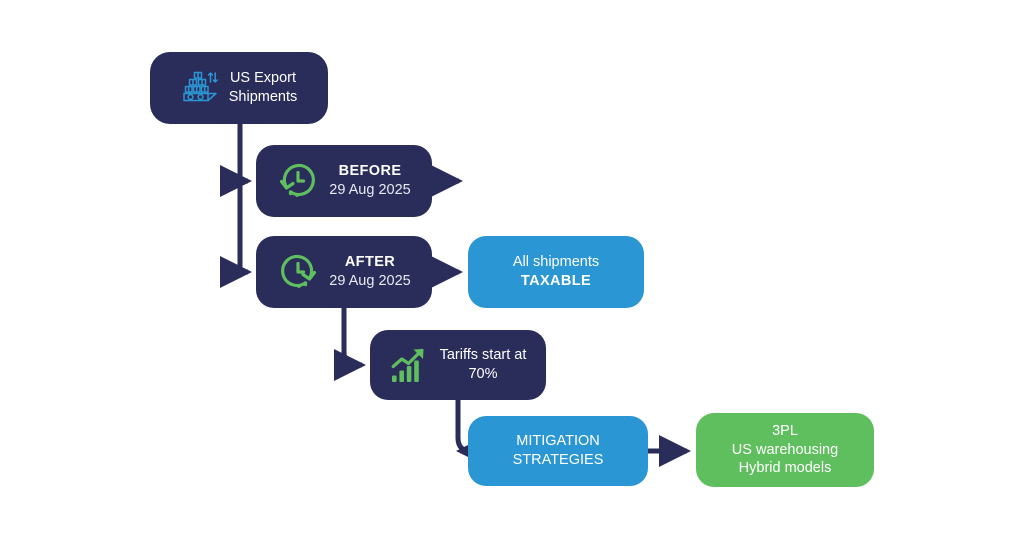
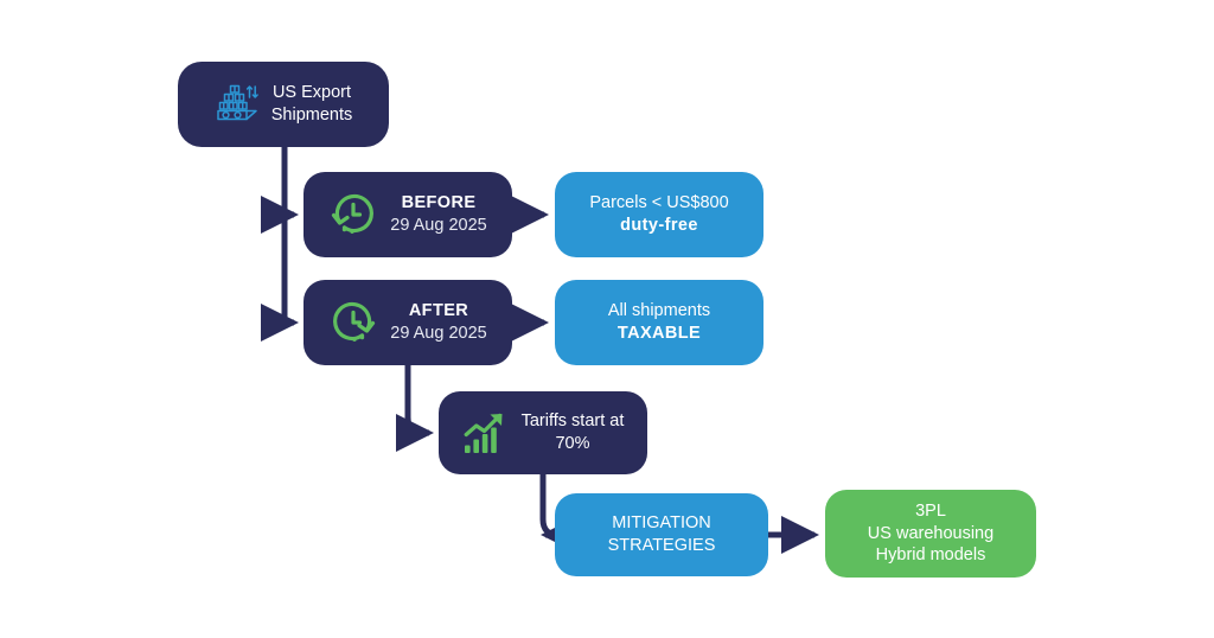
  US Export
  Shipments
  BEFORE
  29 Aug 2025
  AFTER
  29 Aug 2025
+ Parcels < US$800
+ duty-free
  All shipments
  TAXABLE
  Tariffs start at
  70%
  MITIGATION
  STRATEGIES
  3PL
  US warehousing
  Hybrid models
